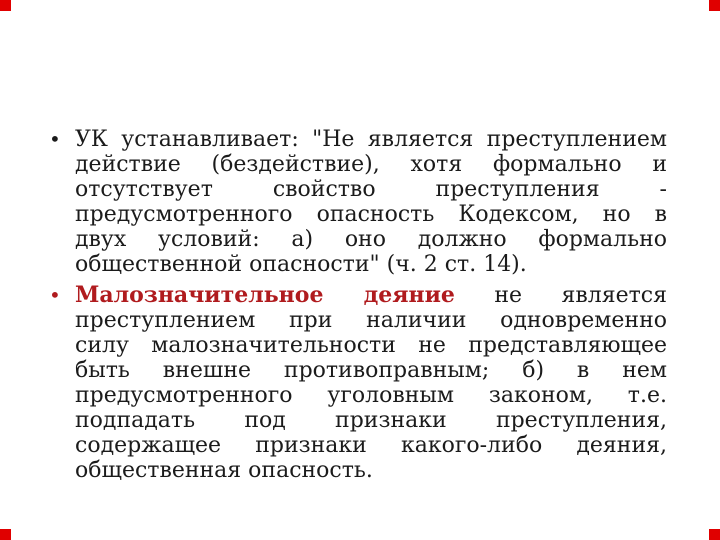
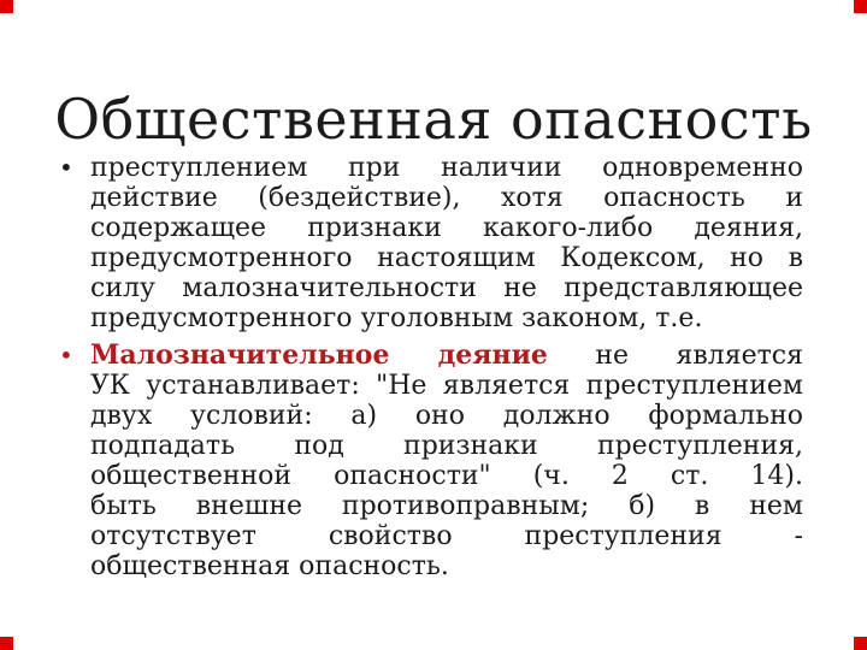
+ Общественная опасность
  •
- УК устанавливает: "Не является преступлением
+ преступлением при наличии одновременно
- действие (бездействие), хотя формально и
+ действие (бездействие), хотя опасность и
- отсутствует свойство преступления -
+ содержащее признаки какого-либо деяния,
- предусмотренного опасность Кодексом, но в
+ предусмотренного настоящим Кодексом, но в
- двух условий: а) оно должно формально
+ силу малозначительности не представляющее
- общественной опасности" (ч. 2 ст. 14).
+ предусмотренного уголовным законом, т.е.
  •
  Малозначительное деяние не является
- преступлением при наличии одновременно
+ УК устанавливает: "Не является преступлением
- силу малозначительности не представляющее
+ двух условий: а) оно должно формально
- быть внешне противоправным; б) в нем
+ подпадать под признаки преступления,
- предусмотренного уголовным законом, т.е.
+ общественной опасности" (ч. 2 ст. 14).
- подпадать под признаки преступления,
+ быть внешне противоправным; б) в нем
- содержащее признаки какого-либо деяния,
+ отсутствует свойство преступления -
  общественная опасность.
